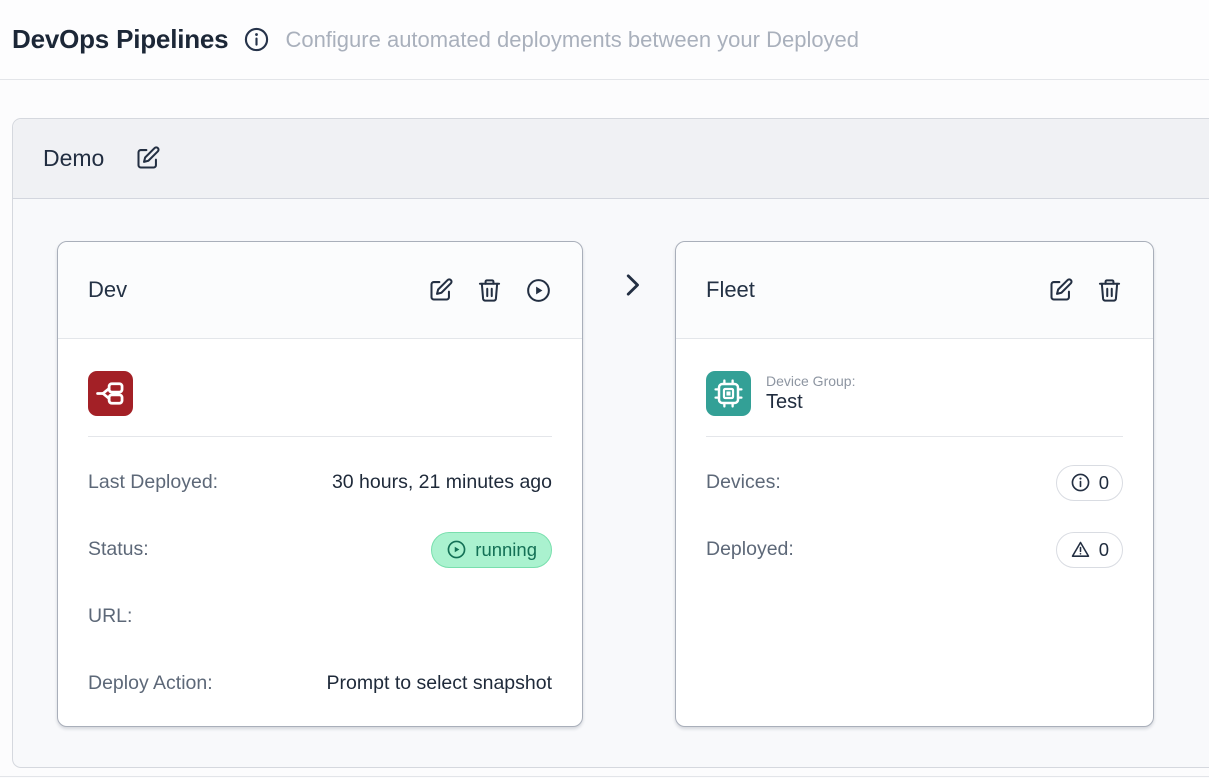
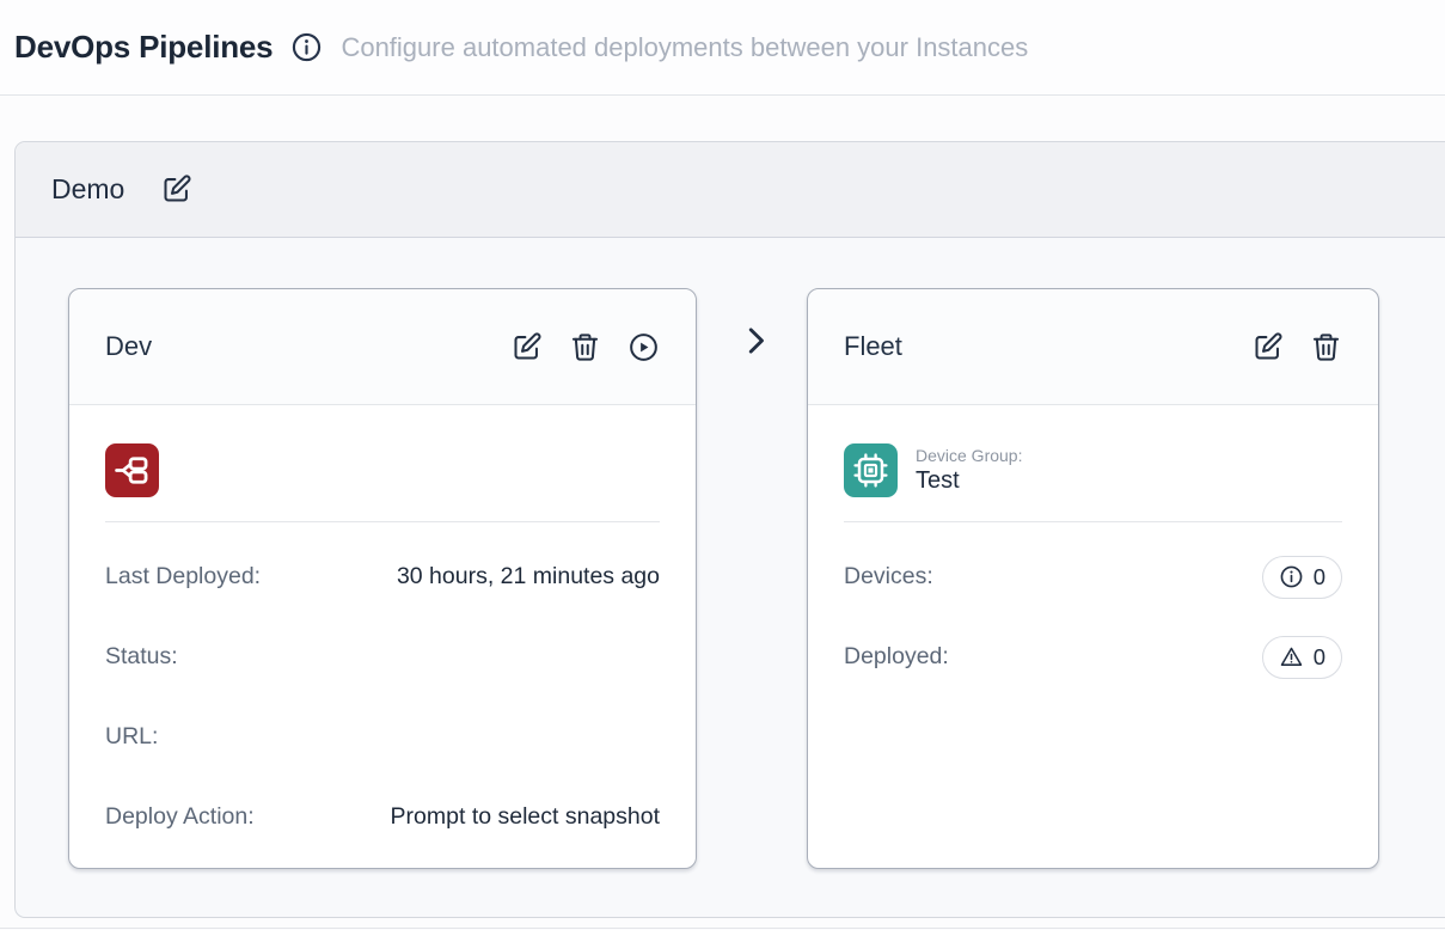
  DevOps Pipelines
- Configure automated deployments between your Deployed
+ Configure automated deployments between your Instances
  Demo
  Dev
  Last Deployed:
  30 hours, 21 minutes ago
  Status:
- running
  URL:
  Deploy Action:
  Prompt to select snapshot
  Fleet
  Device Group:
  Test
  Devices:
  0
  Deployed:
  0
